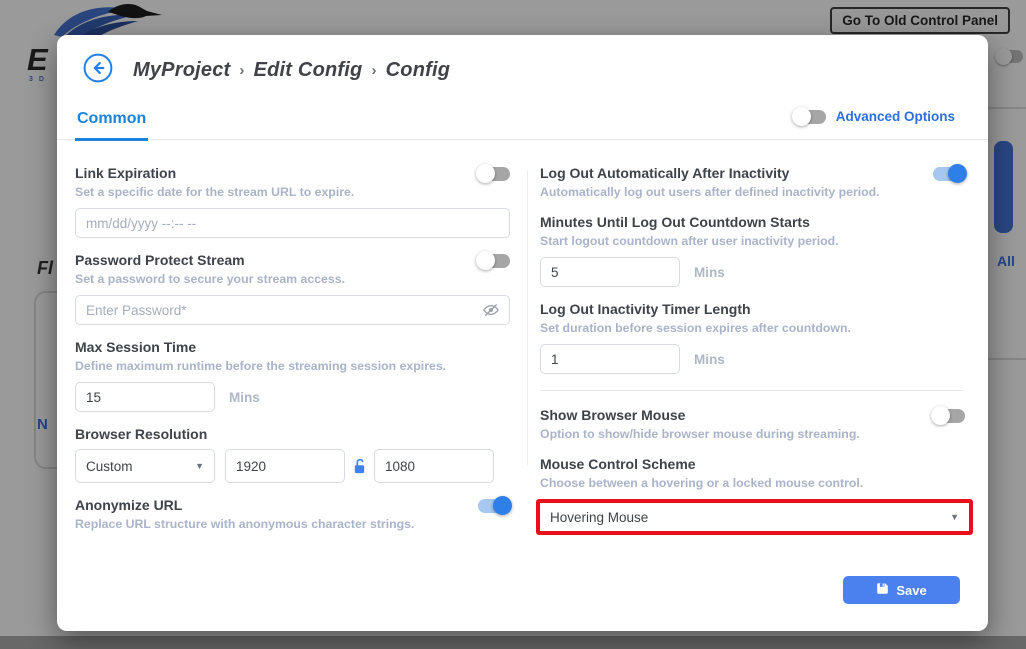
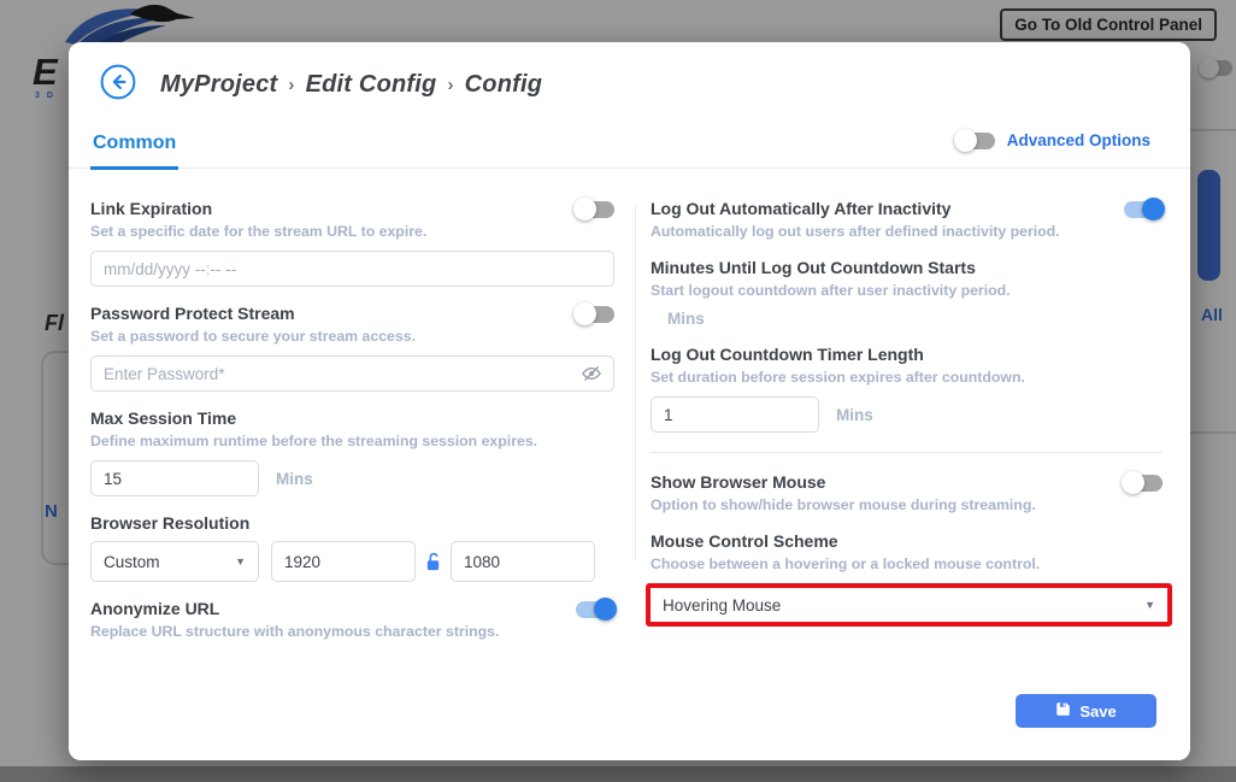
  E
  Go To Old Control Panel
  Fl
  N
  All
  MyProject › Edit Config › Config
  Common
  Advanced Options
  Link Expiration
  Set a specific date for the stream URL to expire.
  mm/dd/yyyy --:-- --
  Password Protect Stream
  Set a password to secure your stream access.
  Enter Password*
  Max Session Time
  Define maximum runtime before the streaming session expires.
  15
  Mins
  Browser Resolution
  Custom
  ▼
  1920
  1080
  Anonymize URL
  Replace URL structure with anonymous character strings.
  Log Out Automatically After Inactivity
  Automatically log out users after defined inactivity period.
  Minutes Until Log Out Countdown Starts
  Start logout countdown after user inactivity period.
- 5
  Mins
- Log Out Inactivity Timer Length
+ Log Out Countdown Timer Length
  Set duration before session expires after countdown.
  1
  Mins
  Show Browser Mouse
  Option to show/hide browser mouse during streaming.
  Mouse Control Scheme
  Choose between a hovering or a locked mouse control.
  Hovering Mouse
  ▼
  Save
